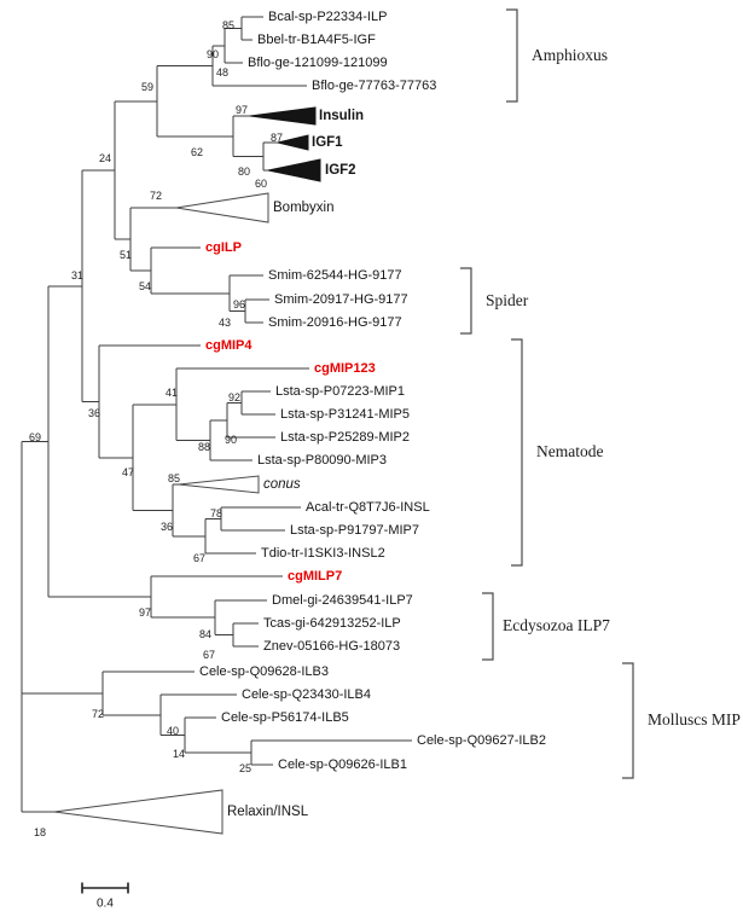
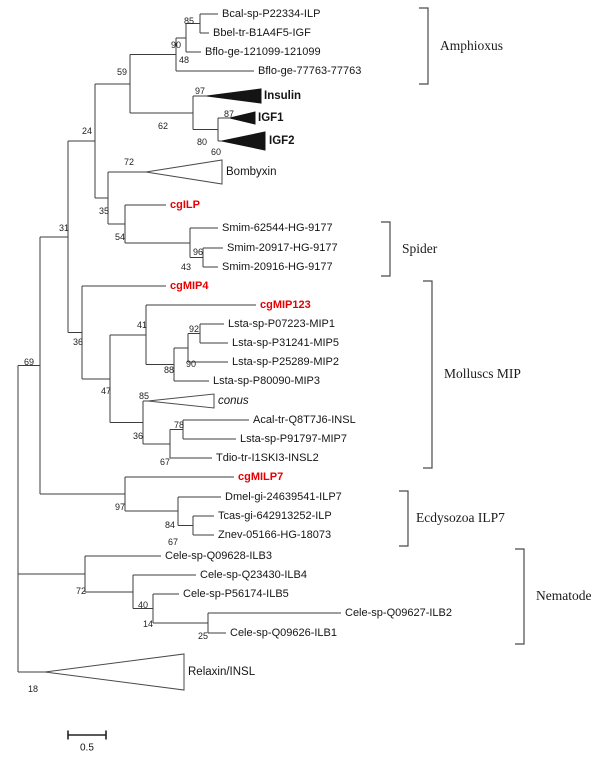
- 0.4
+ 0.5
  Bcal-sp-P22334-ILP
  Bbel-tr-B1A4F5-IGF
  Bflo-ge-121099-121099
  Bflo-ge-77763-77763
  cgILP
  Smim-62544-HG-9177
  Smim-20917-HG-9177
  Smim-20916-HG-9177
  cgMIP4
  cgMIP123
  Lsta-sp-P07223-MIP1
  Lsta-sp-P31241-MIP5
  Lsta-sp-P25289-MIP2
  Lsta-sp-P80090-MIP3
  Acal-tr-Q8T7J6-INSL
  Lsta-sp-P91797-MIP7
  Tdio-tr-I1SKI3-INSL2
  cgMILP7
  Dmel-gi-24639541-ILP7
  Tcas-gi-642913252-ILP
  Znev-05166-HG-18073
  Cele-sp-Q09628-ILB3
  Cele-sp-Q23430-ILB4
  Cele-sp-P56174-ILB5
  Cele-sp-Q09627-ILB2
  Cele-sp-Q09626-ILB1
  Insulin
  IGF1
  IGF2
  Bombyxin
  conus
  Relaxin/INSL
  85
  90
  48
  59
  97
  87
  62
  80
  60
  24
  72
- 51
+ 35
  54
  96
  43
  31
  41
  36
  92
  90
  88
  47
  85
  36
  78
  67
  69
  97
  84
  67
  72
  40
  14
  25
  18
  Amphioxus
  Spider
- Nematode
+ Molluscs MIP
  Ecdysozoa ILP7
- Molluscs MIP
+ Nematode
